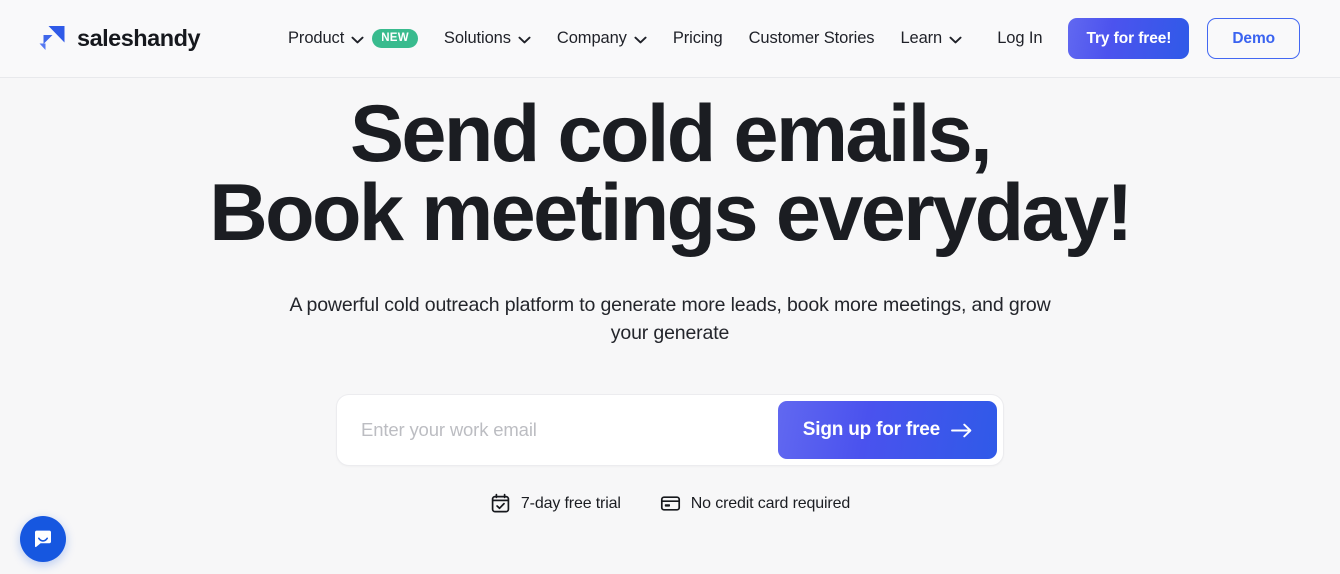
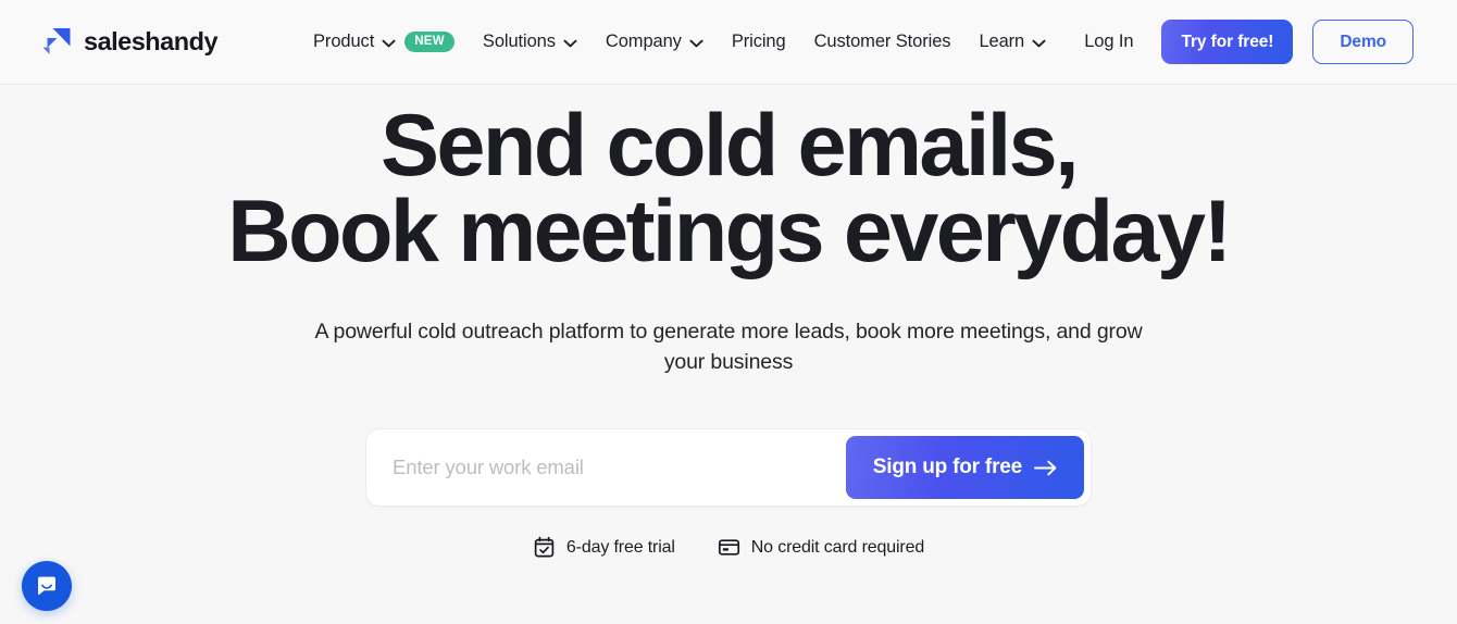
  saleshandy
  Product
  NEW
  Solutions
  Company
  Pricing
  Customer Stories
  Learn
  Log In
  Try for free!
  Demo
  Send cold emails,
  Book meetings everyday!
- A powerful cold outreach platform to generate more leads, book more meetings, and grow your generate
+ A powerful cold outreach platform to generate more leads, book more meetings, and grow your business
  Enter your work email
  Sign up for free
- 7-day free trial
+ 6-day free trial
  No credit card required
